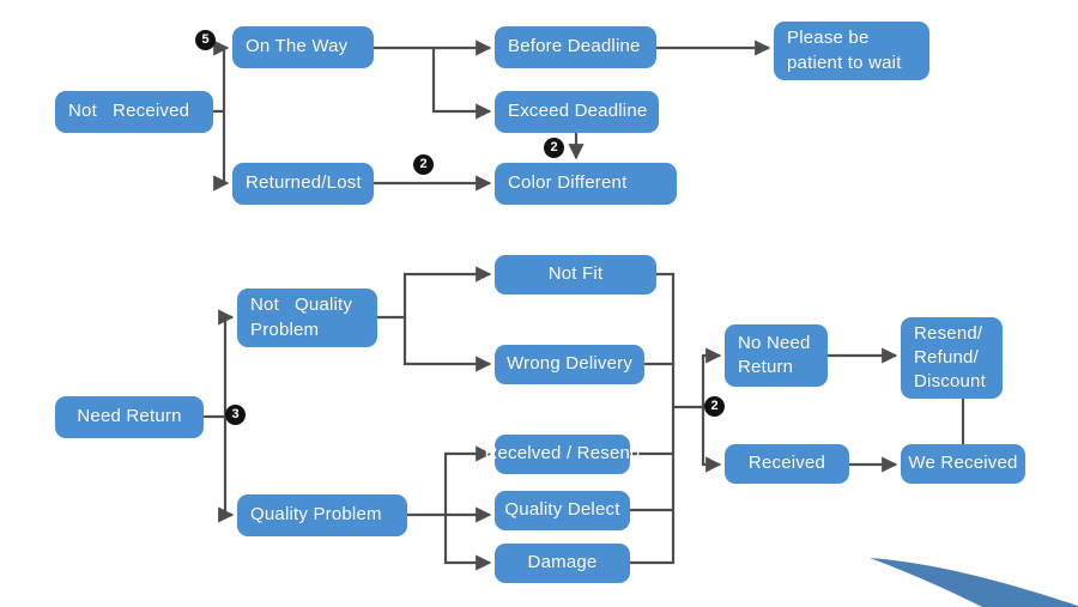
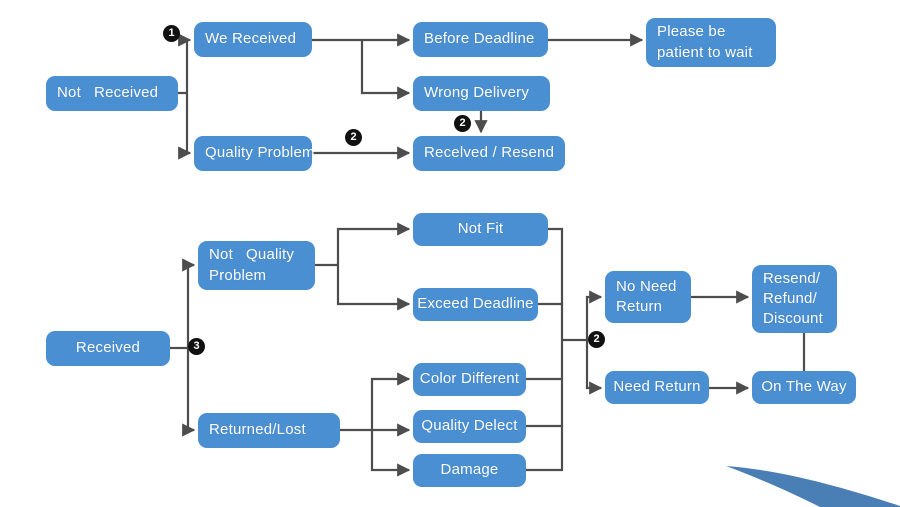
  Not Received
- On The Way
+ We Received
- Returned/Lost
+ Quality Problem
  Before Deadline
- Exceed Deadline
+ Wrong Delivery
  Please be
  patient to wait
- Color Different
+ Recelved / Resend
- Need Return
+ Received
  Not Quality
  Problem
- Quality Problem
+ Returned/Lost
  Not Fit
- Wrong Delivery
+ Exceed Deadline
- Recelved / Resend
+ Color Different
  Quality Delect
  Damage
  No Need
  Return
- Received
+ Need Return
  Resend/
  Refund/
  Discount
- We Received
+ On The Way
- 5
+ 1
  2
  2
  3
  2
